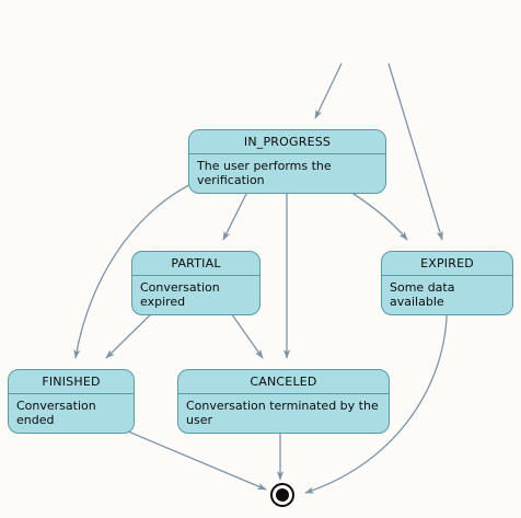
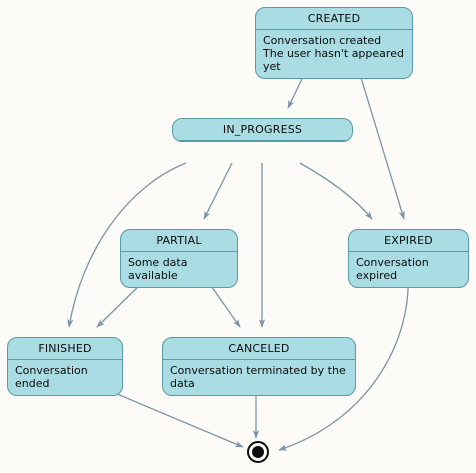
+ CREATED
+ Conversation created
+ The user hasn't appeared yet
  IN_PROGRESS
- The user performs the verification
  PARTIAL
- Conversation expired
+ Some data available
  EXPIRED
- Some data available
+ Conversation expired
  FINISHED
  Conversation ended
  CANCELED
- Conversation terminated by the user
+ Conversation terminated by the data
